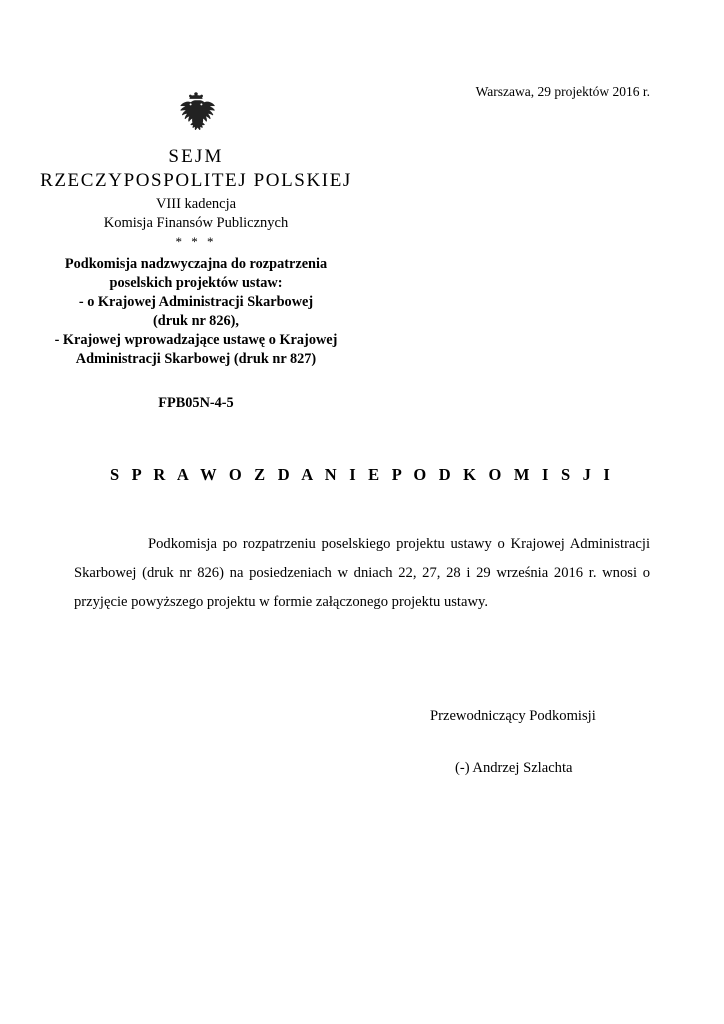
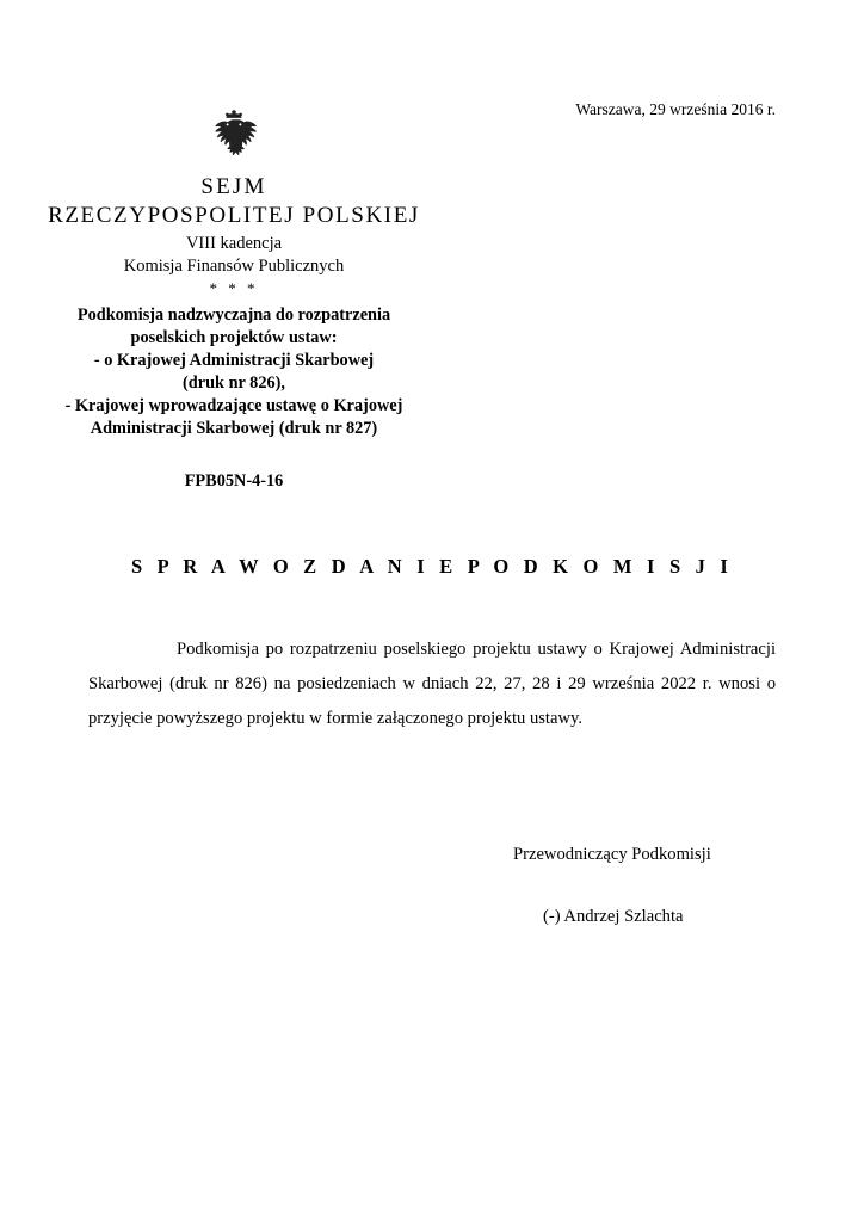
- Warszawa, 29 projektów 2016 r.
+ Warszawa, 29 września 2016 r.
  SEJM
  RZECZYPOSPOLITEJ POLSKIEJ
  VIII kadencja
  Komisja Finansów Publicznych
  * * *
  Podkomisja nadzwyczajna do rozpatrzenia
  poselskich projektów ustaw:
  - o Krajowej Administracji Skarbowej
  (druk nr 826),
  - Krajowej wprowadzające ustawę o Krajowej
  Administracji Skarbowej (druk nr 827)
- FPB05N-4-5
+ FPB05N-4-16
  S P R A W O Z D A N I E P O D K O M I S J I
- Podkomisja po rozpatrzeniu poselskiego projektu ustawy o Krajowej Administracji Skarbowej (druk nr 826) na posiedzeniach w dniach 22, 27, 28 i 29 września 2016 r. wnosi o przyjęcie powyższego projektu w formie załączonego projektu ustawy.
+ Podkomisja po rozpatrzeniu poselskiego projektu ustawy o Krajowej Administracji Skarbowej (druk nr 826) na posiedzeniach w dniach 22, 27, 28 i 29 września 2022 r. wnosi o przyjęcie powyższego projektu w formie załączonego projektu ustawy.
  Przewodniczący Podkomisji
  (-) Andrzej Szlachta
